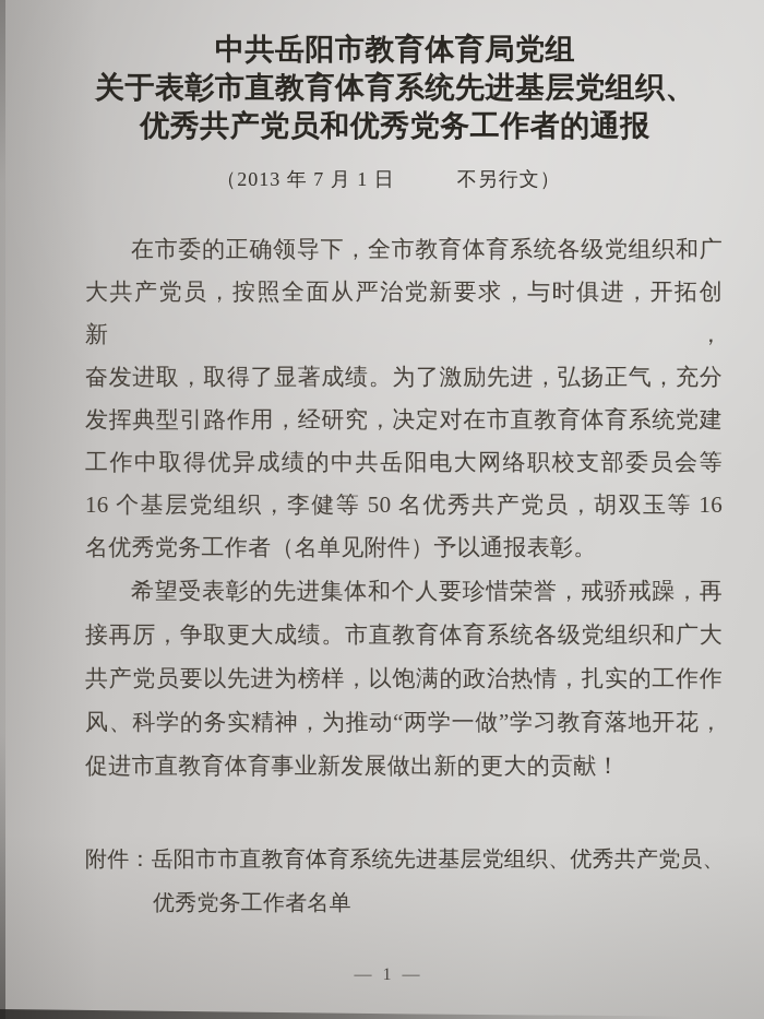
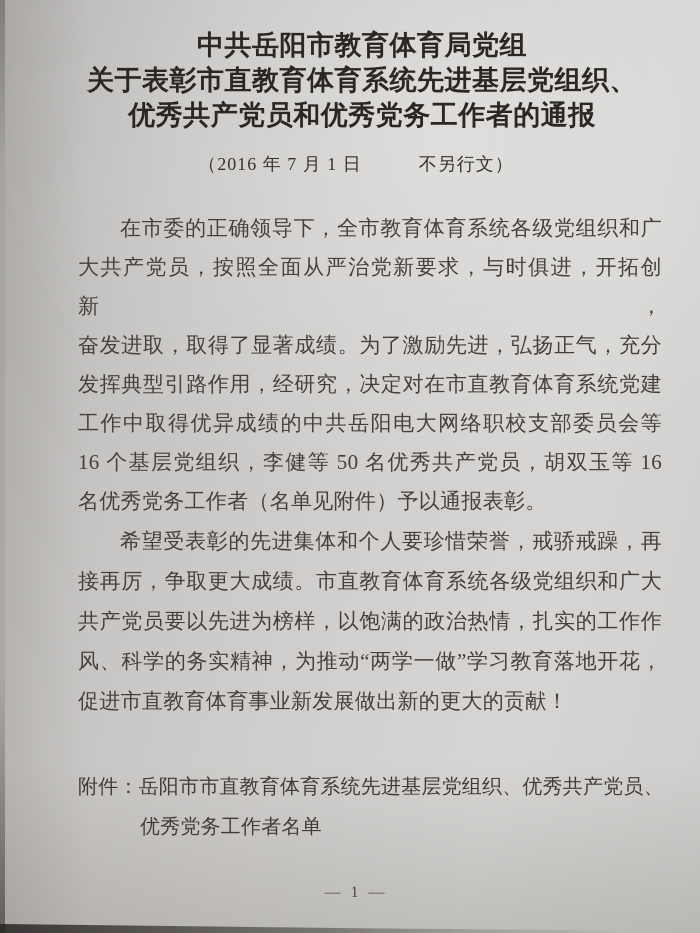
  中共岳阳市教育体育局党组
  关于表彰市直教育体育系统先进基层党组织、
  优秀共产党员和优秀党务工作者的通报
- （2013 年 7 月 1 日 不另行文）
+ （2016 年 7 月 1 日 不另行文）
  在市委的正确领导下，全市教育体育系统各级党组织和广
  共产党员，按照全面从严治党新要求，与时俱进，开拓创新，
  发进取，取得了显著成绩。为了激励先进，弘扬正气，充分
  挥典型引路作用，经研究，决定对在市直教育体育系统党建
  作中取得优异成绩的中共岳阳电大网络职校支部委员会等
  6 个基层党组织，李健等 50 名优秀共产党员，胡双玉等 16
  优秀党务工作者（名单见附件）予以通报表彰。
  希望受表彰的先进集体和个人要珍惜荣誉，戒骄戒躁，再
  再厉，争取更大成绩。市直教育体育系统各级党组织和广大
  产党员要以先进为榜样，以饱满的政治热情，扎实的工作作
  、科学的务实精神，为推动“两学一做”学习教育落地开花，
  进市直教育体育事业新发展做出新的更大的贡献！
